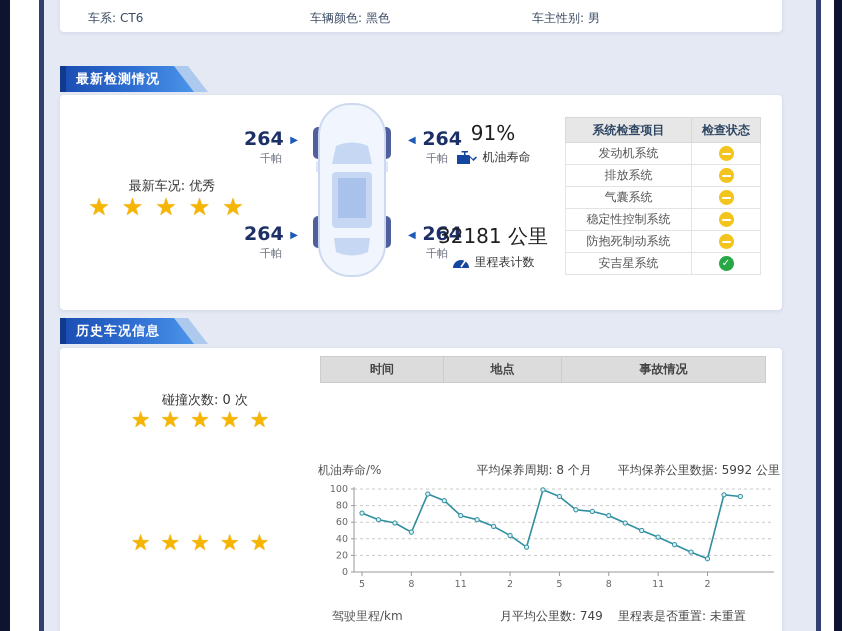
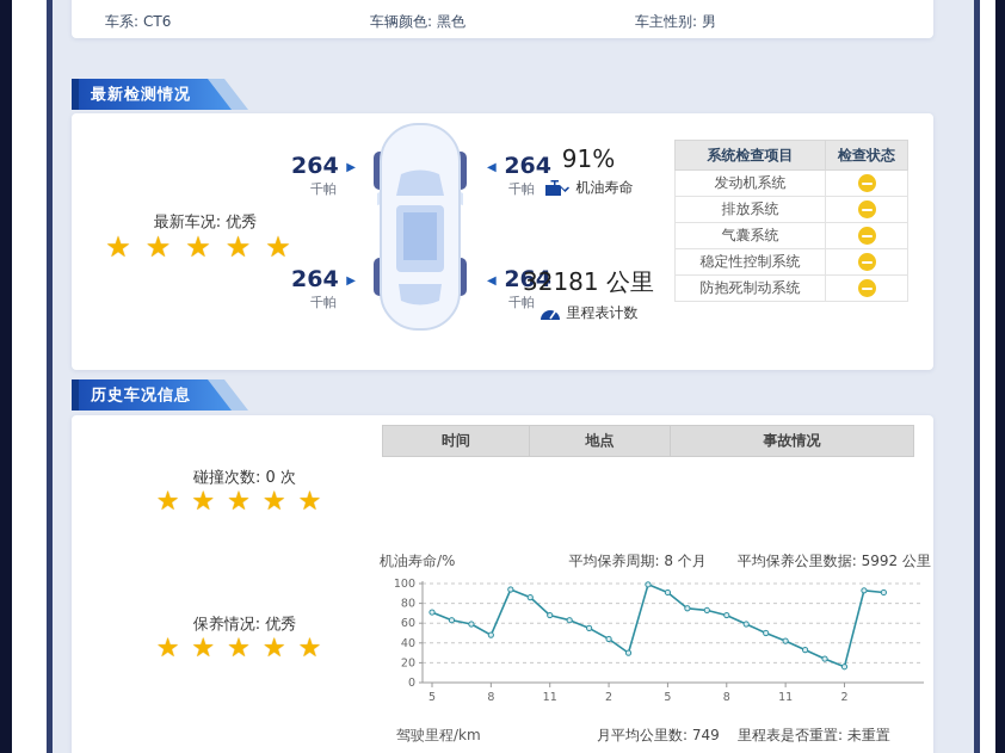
  车系: CT6
  车辆颜色: 黑色
  车主性别: 男
  最新检测情况
  最新车况: 优秀
  ★★★★★
  264 ▶
  千帕
  ◀ 264
  千帕
  264 ▶
  千帕
  ◀ 264
  千帕
  91%
  机油寿命
  32181 公里
  里程表计数
  系统检查项目	检查状态
  发动机系统
  排放系统
  气囊系统
  稳定性控制系统
  防抱死制动系统
- 安吉星系统
  历史车况信息
  时间	地点	事故情况
  碰撞次数: 0 次
  ★★★★★
+ 保养情况: 优秀
  ★★★★★
  机油寿命/%
  平均保养周期: 8 个月
  平均保养公里数据: 5992 公里
  0
  20
  40
  60
  80
  100
  5
  8
  11
  2
  5
  8
  11
  2
  驾驶里程/km
  月平均公里数: 749
  里程表是否重置: 未重置
